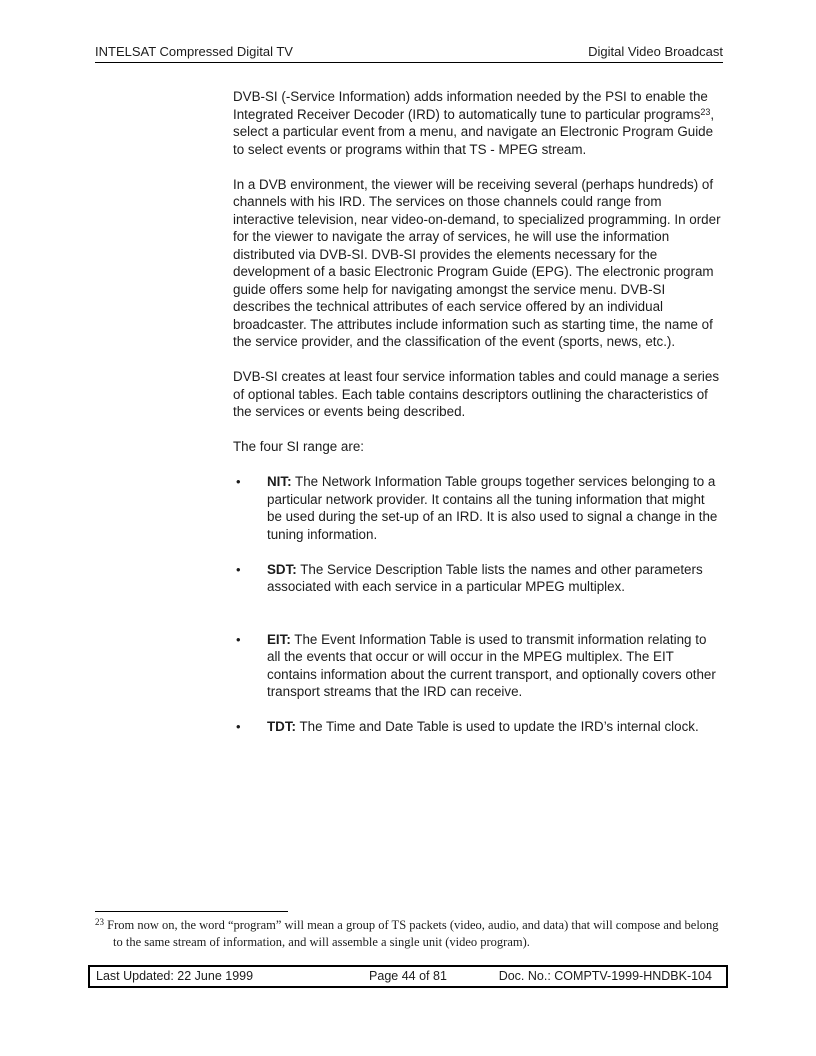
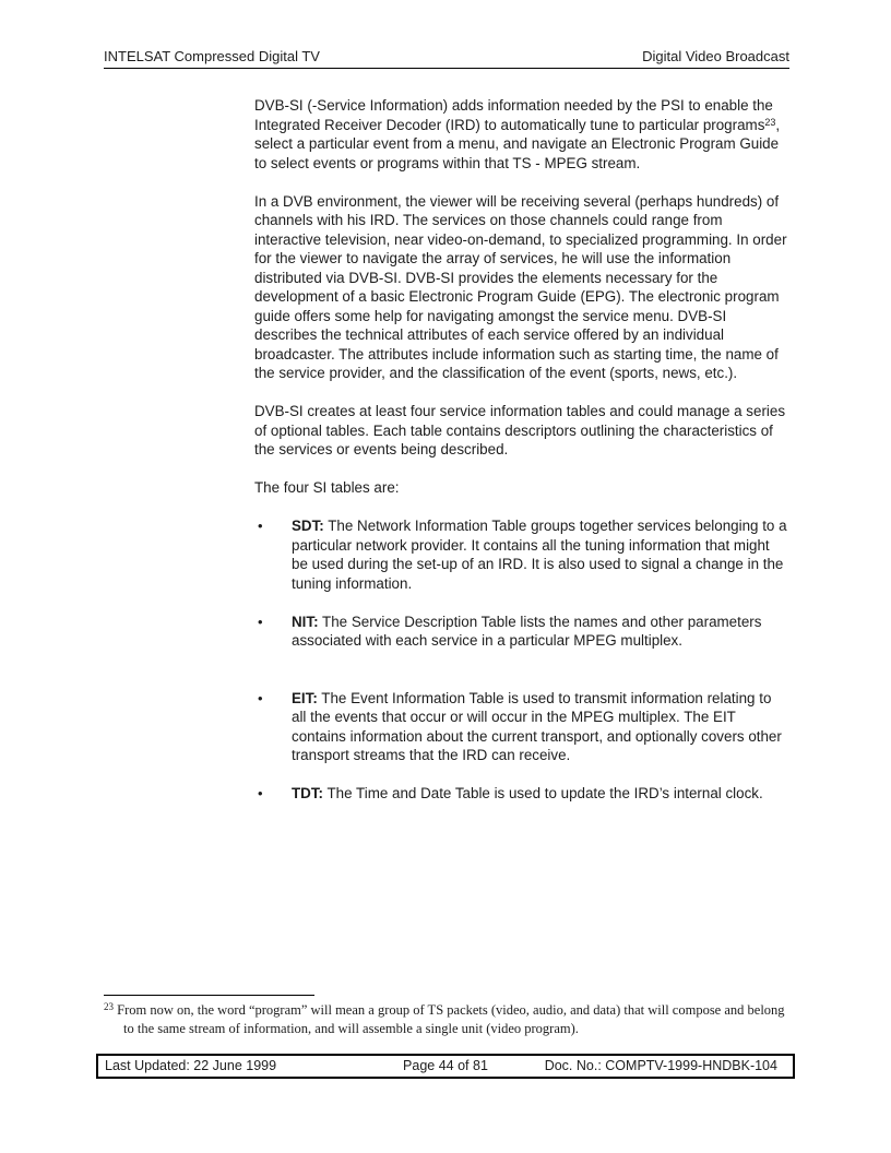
  INTELSAT Compressed Digital TV
  Digital Video Broadcast
  DVB-SI (-Service Information) adds information needed by the PSI to enable the Integrated Receiver Decoder (IRD) to automatically tune to particular programs23, select a particular event from a menu, and navigate an Electronic Program Guide to select events or programs within that TS - MPEG stream.
  In a DVB environment, the viewer will be receiving several (perhaps hundreds) of channels with his IRD. The services on those channels could range from interactive television, near video-on-demand, to specialized programming. In order for the viewer to navigate the array of services, he will use the information distributed via DVB-SI. DVB-SI provides the elements necessary for the development of a basic Electronic Program Guide (EPG). The electronic program guide offers some help for navigating amongst the service menu. DVB-SI describes the technical attributes of each service offered by an individual broadcaster. The attributes include information such as starting time, the name of the service provider, and the classification of the event (sports, news, etc.).
  DVB-SI creates at least four service information tables and could manage a series of optional tables. Each table contains descriptors outlining the characteristics of the services or events being described.
- The four SI range are:
+ The four SI tables are:
  •
- NIT: The Network Information Table groups together services belonging to a particular network provider. It contains all the tuning information that might be used during the set-up of an IRD. It is also used to signal a change in the tuning information.
+ SDT: The Network Information Table groups together services belonging to a particular network provider. It contains all the tuning information that might be used during the set-up of an IRD. It is also used to signal a change in the tuning information.
  •
- SDT: The Service Description Table lists the names and other parameters associated with each service in a particular MPEG multiplex.
+ NIT: The Service Description Table lists the names and other parameters associated with each service in a particular MPEG multiplex.
  •
  EIT: The Event Information Table is used to transmit information relating to all the events that occur or will occur in the MPEG multiplex. The EIT contains information about the current transport, and optionally covers other transport streams that the IRD can receive.
  •
  TDT: The Time and Date Table is used to update the IRD’s internal clock.
  23 From now on, the word “program” will mean a group of TS packets (video, audio, and data) that will compose and belong to the same stream of information, and will assemble a single unit (video program).
  Last Updated: 22 June 1999
  Page 44 of 81
  Doc. No.: COMPTV-1999-HNDBK-104
